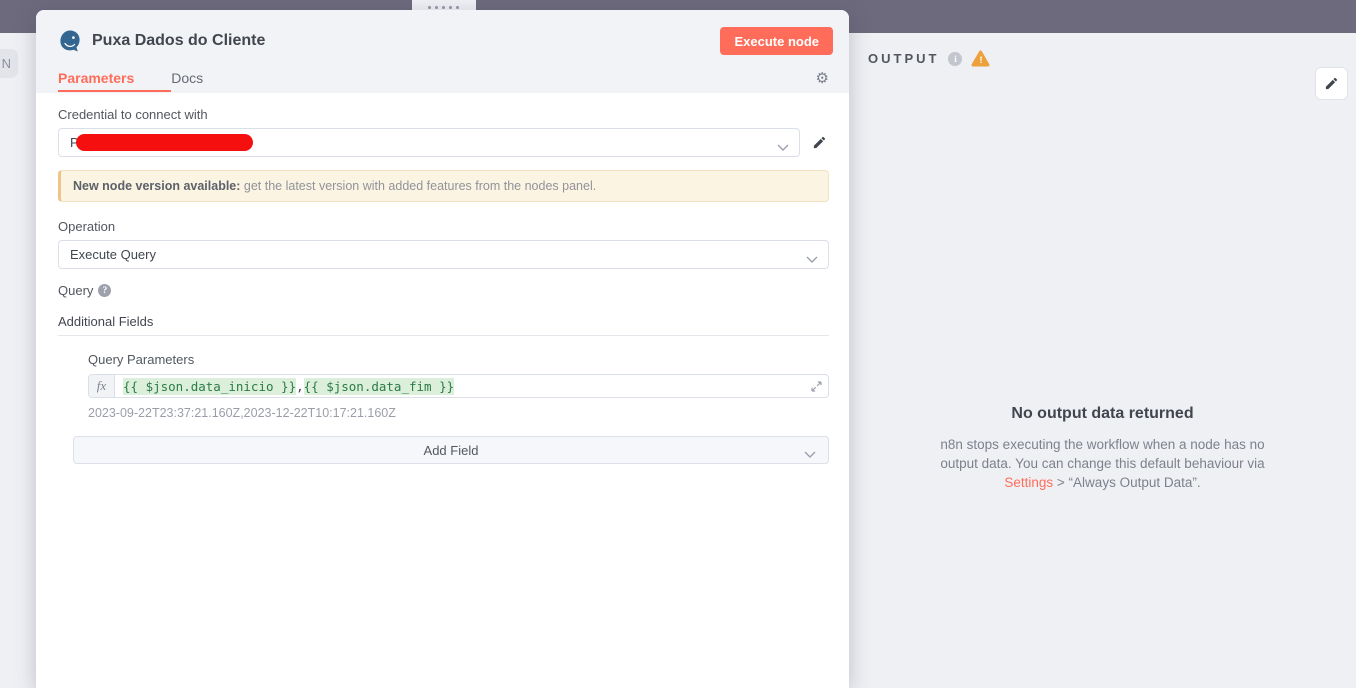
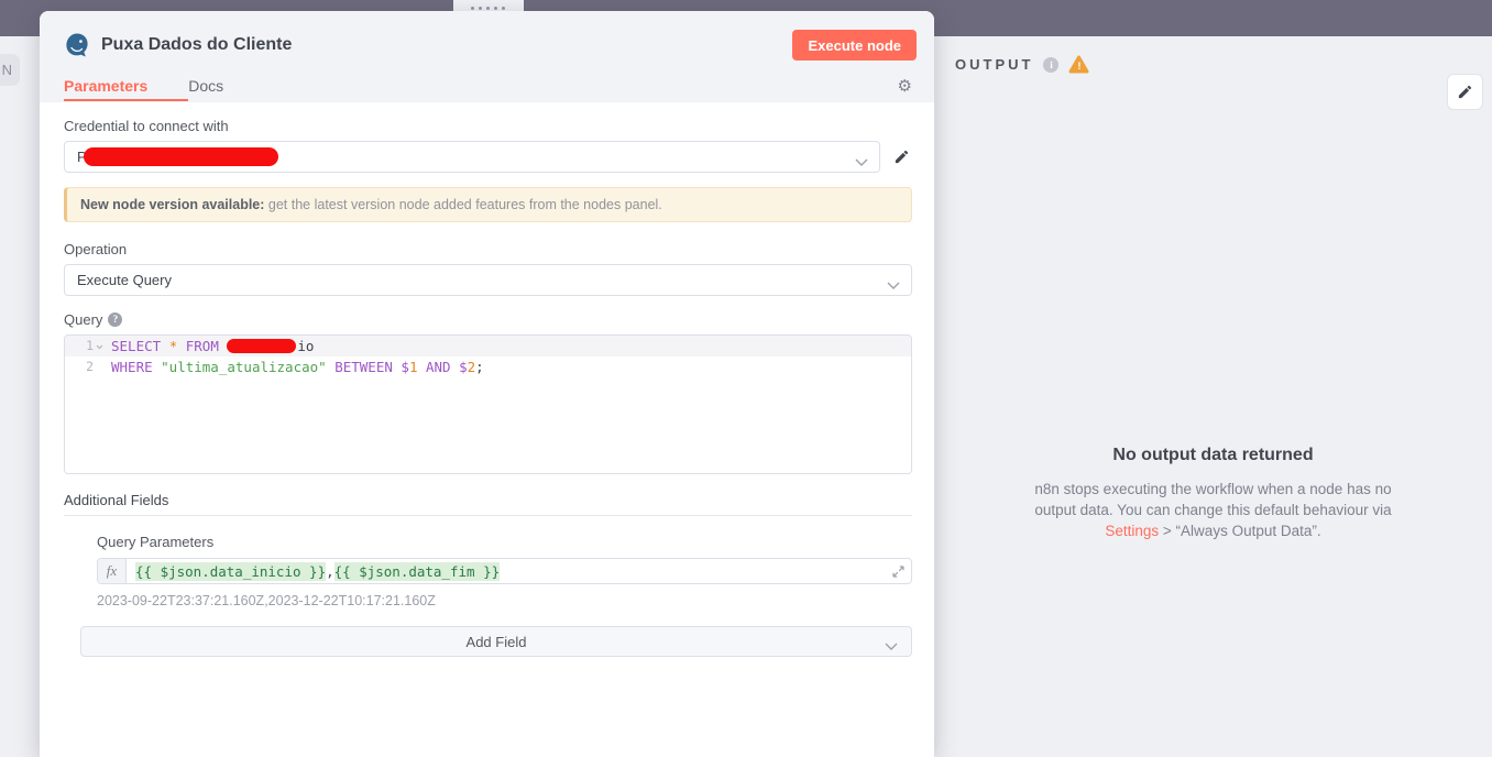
  N
  OUTPUT
  i
  !
  No output data returned
  n8n stops executing the workflow when a node has no output data. You can change this default behaviour via Settings > “Always Output Data”.
  Puxa Dados do Cliente
  Execute node
  Parameters
  Docs
  ⚙
  Credential to connect with
  P
- New node version available: get the latest version with added features from the nodes panel.
+ New node version available: get the latest version node added features from the nodes panel.
  Operation
  Execute Query
  Query
  ?
+ 1
+ SELECT * FROM io
+ 2
+ WHERE "ultima_atualizacao" BETWEEN $1 AND $2;
  Additional Fields
  Query Parameters
  fx
  {{ $json.data_inicio }}
  ,
  {{ $json.data_fim }}
  2023-09-22T23:37:21.160Z,2023-12-22T10:17:21.160Z
  Add Field
